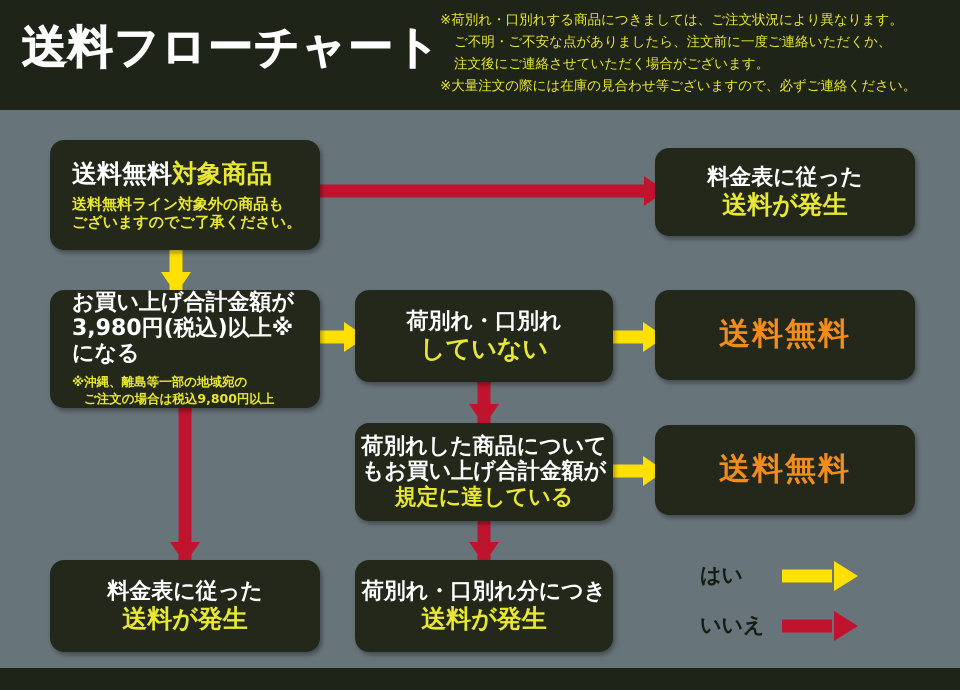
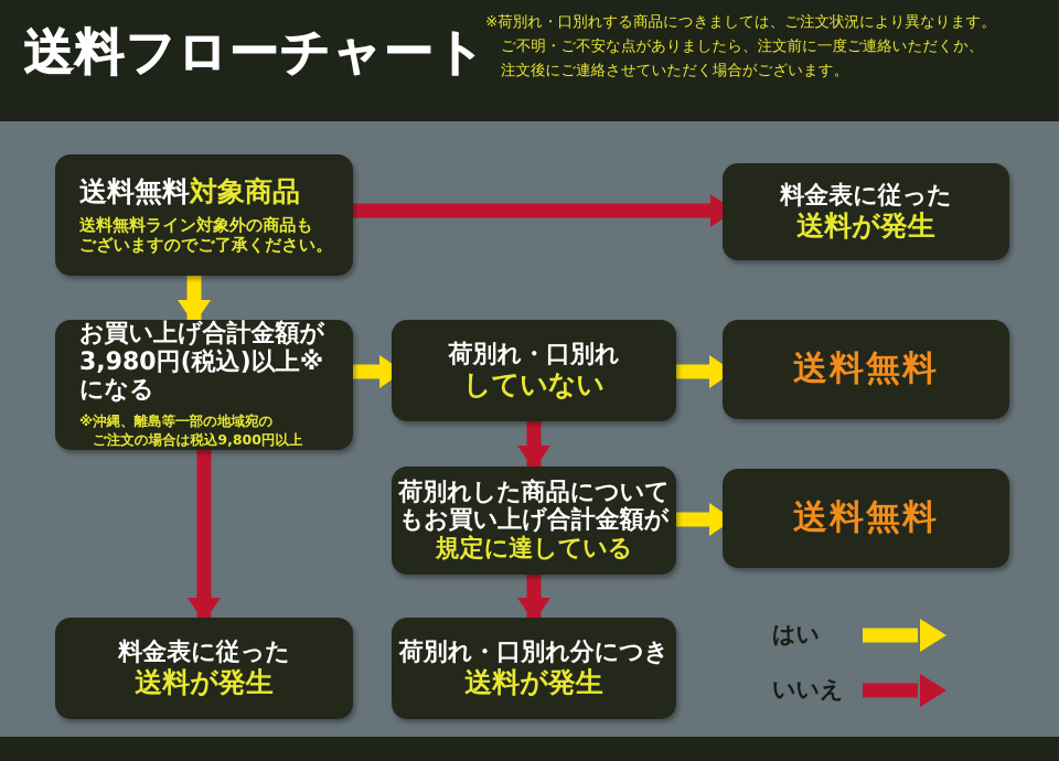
  送料フローチャート
  ※荷別れ・口別れする商品につきましては、ご注文状況により異なります。
  ご不明・ご不安な点がありましたら、注文前に一度ご連絡いただくか、
  注文後にご連絡させていただく場合がございます。
- ※大量注文の際には在庫の見合わせ等ございますので、必ずご連絡ください。
  送料無料対象商品
  送料無料ライン対象外の商品も
  ございますのでご了承ください。
  料金表に従った
  送料が発生
  お買い上げ合計金額が
  3,980円(税込)以上※
  になる
  ※沖縄、離島等一部の地域宛の
  ご注文の場合は税込9,800円以上
  荷別れ・口別れ
  していない
  送料無料
  荷別れした商品について
  もお買い上げ合計金額が
  規定に達している
  送料無料
  料金表に従った
  送料が発生
  荷別れ・口別れ分につき
  送料が発生
  はい
  いいえ
